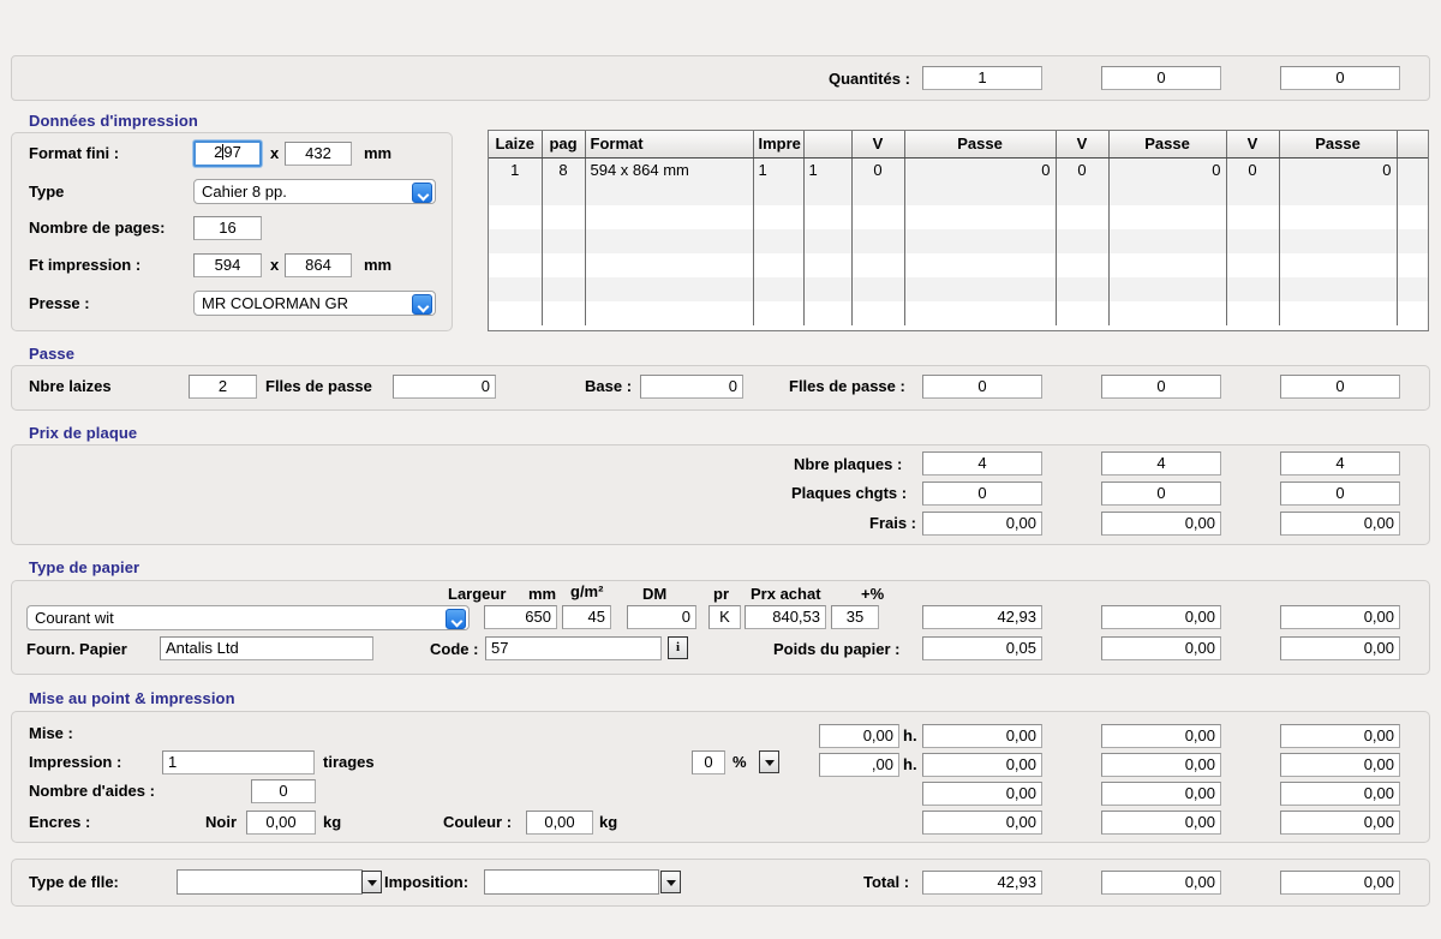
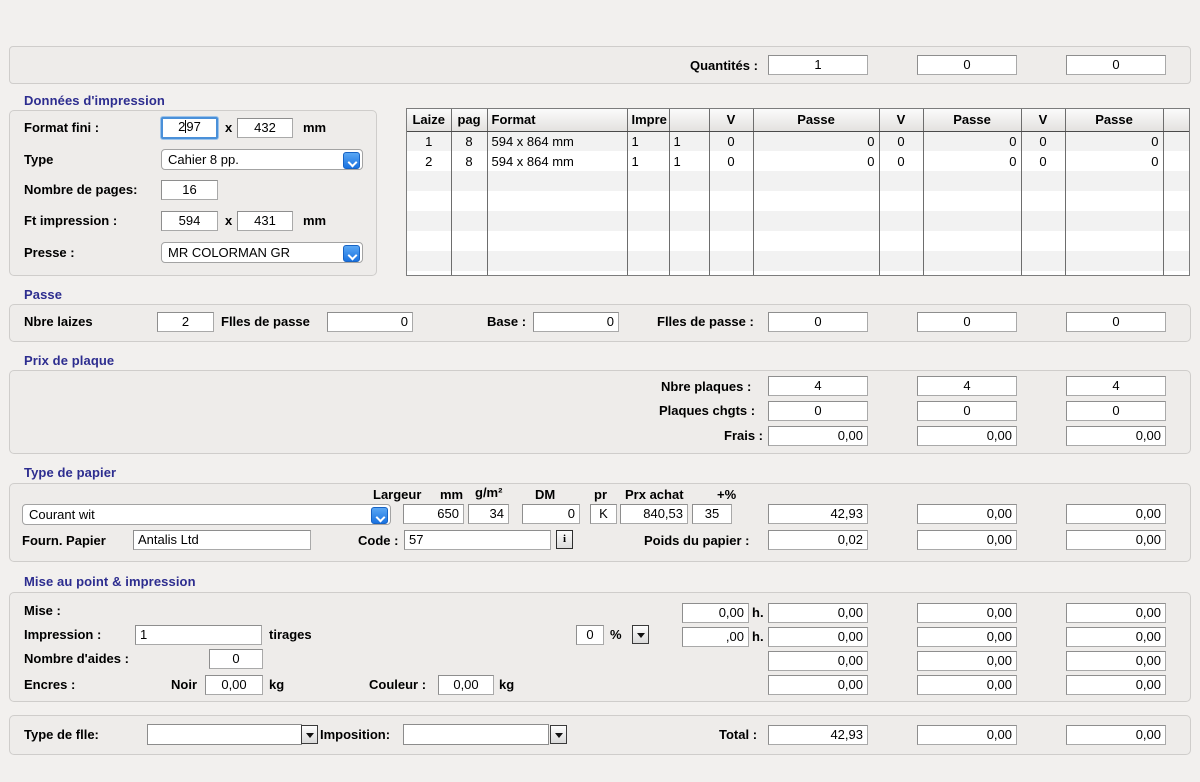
  Quantités :
  1
  0
  0
  Données d'impression
  Format fini :
  297
  x
  432
  mm
  Type
  Cahier 8 pp.
  Nombre de pages:
  16
  Ft impression :
  594
  x
- 864
+ 431
  mm
  Presse :
  MR COLORMAN GR
  Laize	pag	Format	Impre		V	Passe	V	Passe	V	Passe
  1	8	594 x 864 mm	1	1	0	0	0	0	0	0
+ 2	8	594 x 864 mm	1	1	0	0	0	0	0	0
  Passe
  Nbre laizes
  2
  Flles de passe
  0
  Base :
  0
  Flles de passe :
  0
  0
  0
  Prix de plaque
  Nbre plaques :
  4
  4
  4
  Plaques chgts :
  0
  0
  0
  Frais :
  0,00
  0,00
  0,00
  Type de papier
  Largeur
  mm
  g/m²
  DM
  pr
  Prx achat
  +%
  Courant wit
  650
- 45
+ 34
  0
  K
  840,53
  35
  42,93
  0,00
  0,00
  Fourn. Papier
  Antalis Ltd
  Code :
  57
  i
  Poids du papier :
- 0,05
+ 0,02
  0,00
  0,00
  Mise au point & impression
  Mise :
  Impression :
  1
  tirages
  Nombre d'aides :
  0
  Encres :
  Noir
  0,00
  kg
  Couleur :
  0,00
  kg
  0
  %
  0,00
  h.
  ,00
  h.
  0,00
  0,00
  0,00
  0,00
  0,00
  0,00
  0,00
  0,00
  0,00
  0,00
  0,00
  0,00
  Type de flle:
  Imposition:
  Total :
  42,93
  0,00
  0,00
